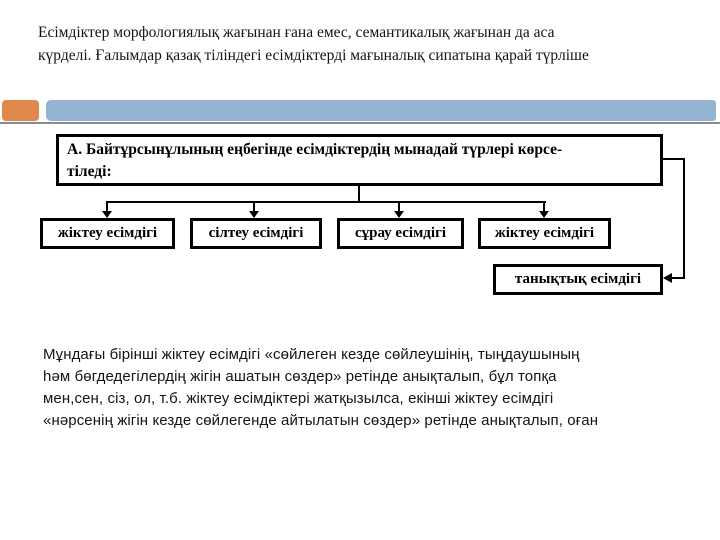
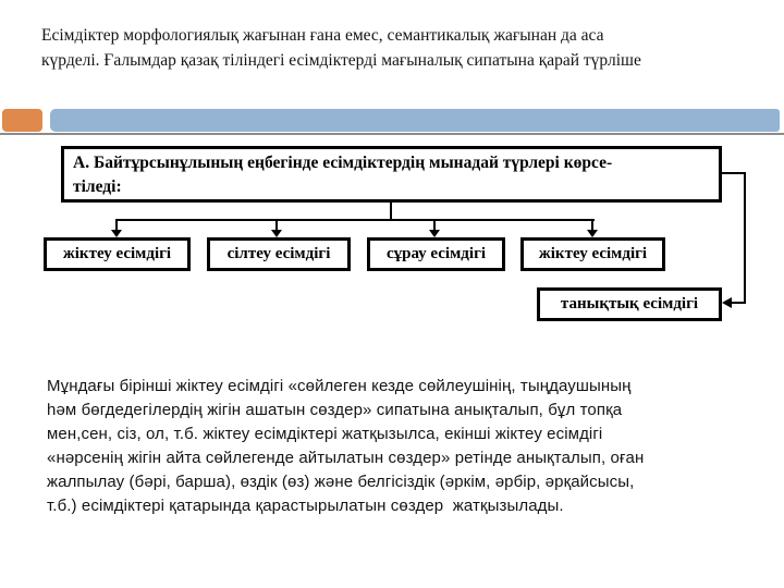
  Есімдіктер морфологиялық жағынан ғана емес, семантикалық жағынан да аса
  күрделі. Ғалымдар қазақ тіліндегі есімдіктерді мағыналық сипатына қарай түрліше
  А. Байтұрсынұлының еңбегінде есімдіктердің мынадай түрлері көрсе-
  тіледі:
  жіктеу есімдігі
  сілтеу есімдігі
  сұрау есімдігі
  жіктеу есімдігі
  танықтық есімдігі
  Мұндағы бірінші жіктеу есімдігі «сөйлеген кезде сөйлеушінің, тыңдаушының
- һәм бөгдедегілердің жігін ашатын сөздер» ретінде анықталып, бұл топқа
+ һәм бөгдедегілердің жігін ашатын сөздер» сипатына анықталып, бұл топқа
  мен,сен, сіз, ол, т.б. жіктеу есімдіктері жатқызылса, екінші жіктеу есімдігі
- «нәрсенің жігін кезде сөйлегенде айтылатын сөздер» ретінде анықталып, оған
+ «нәрсенің жігін айта сөйлегенде айтылатын сөздер» ретінде анықталып, оған
+ жалпылау (бәрі, барша), өздік (өз) және белгісіздік (әркім, әрбір, әрқайсысы,
+ т.б.) есімдіктері қатарында қарастырылатын сөздер жатқызылады.
